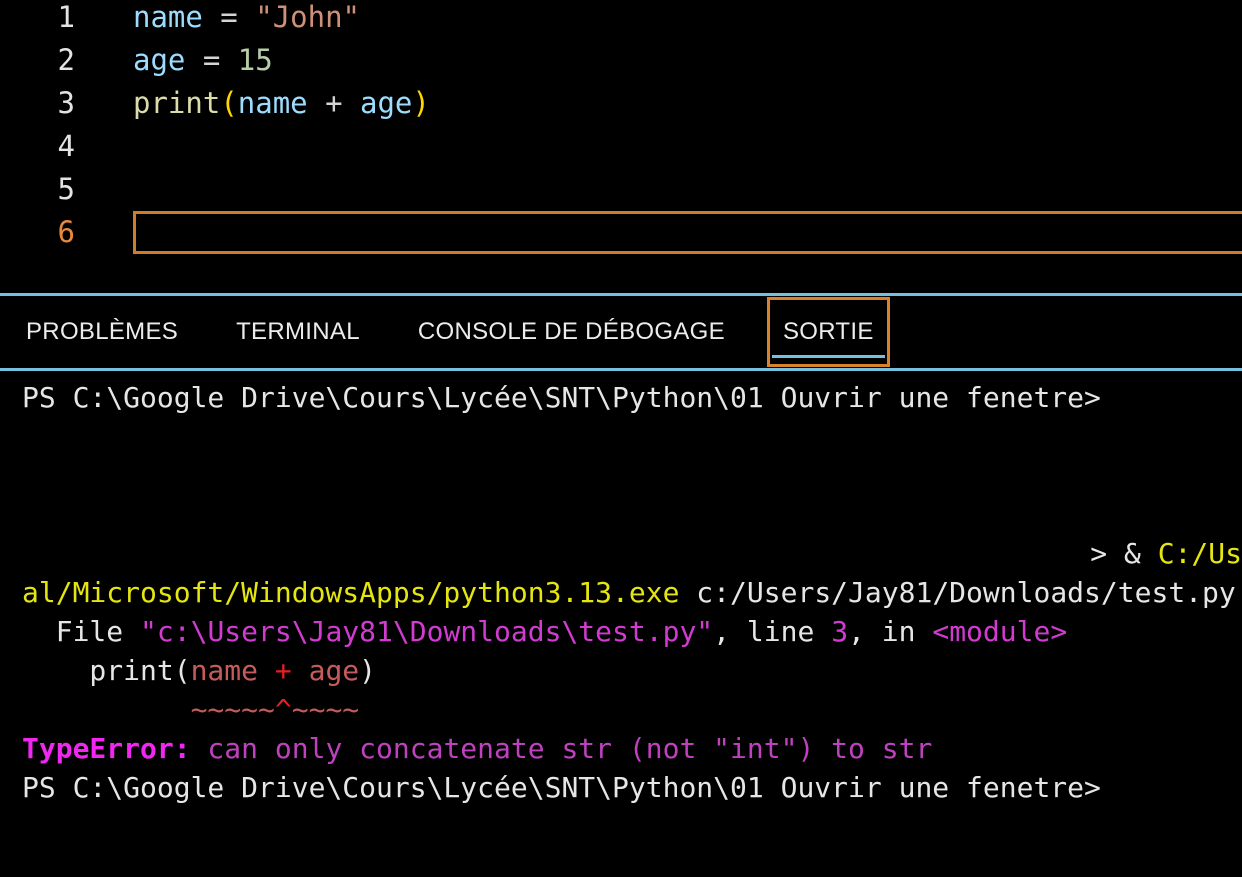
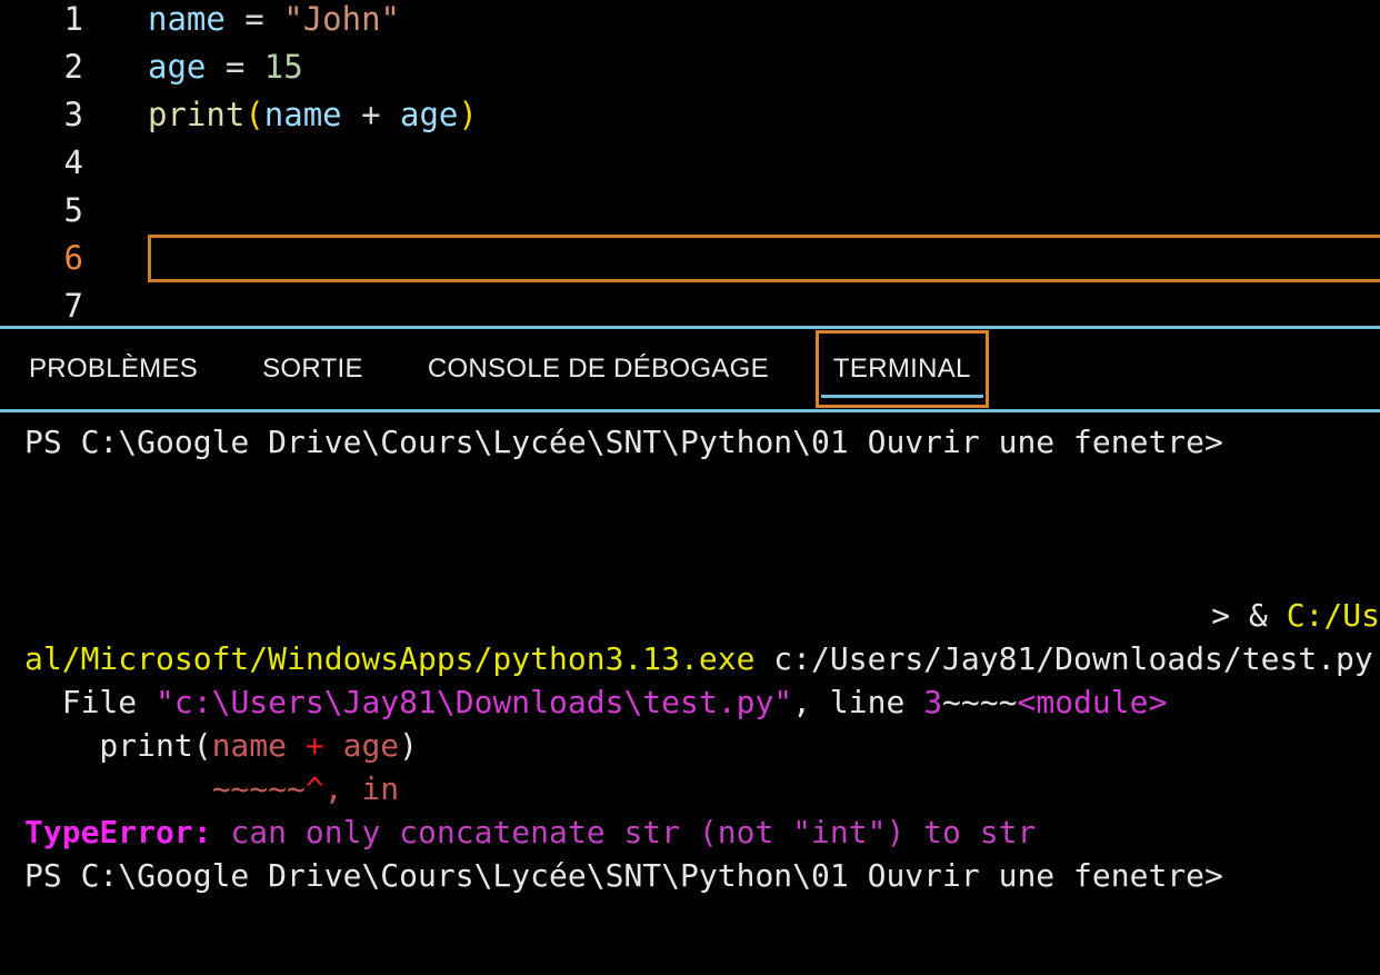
  1
  name = "John"
  2
  age = 15
  3
  print(name + age)
  4
  5
  6
+ 7
  PROBLÈMES
- TERMINAL
+ SORTIE
  CONSOLE DE DÉBOGAGE
- SORTIE
+ TERMINAL
  PS C:\Google Drive\Cours\Lycée\SNT\Python\01 Ouvrir une fenetre>
  > & C:/Us
  al/Microsoft/WindowsApps/python3.13.exe c:/Users/Jay81/Downloads/test.py
- File "c:\Users\Jay81\Downloads\test.py", line 3, in <module>
+ File "c:\Users\Jay81\Downloads\test.py", line 3~~~~<module>
  print(name + age)
- ~~~~~^~~~~
+ ~~~~~^, in
  TypeError: can only concatenate str (not "int") to str
  PS C:\Google Drive\Cours\Lycée\SNT\Python\01 Ouvrir une fenetre>
